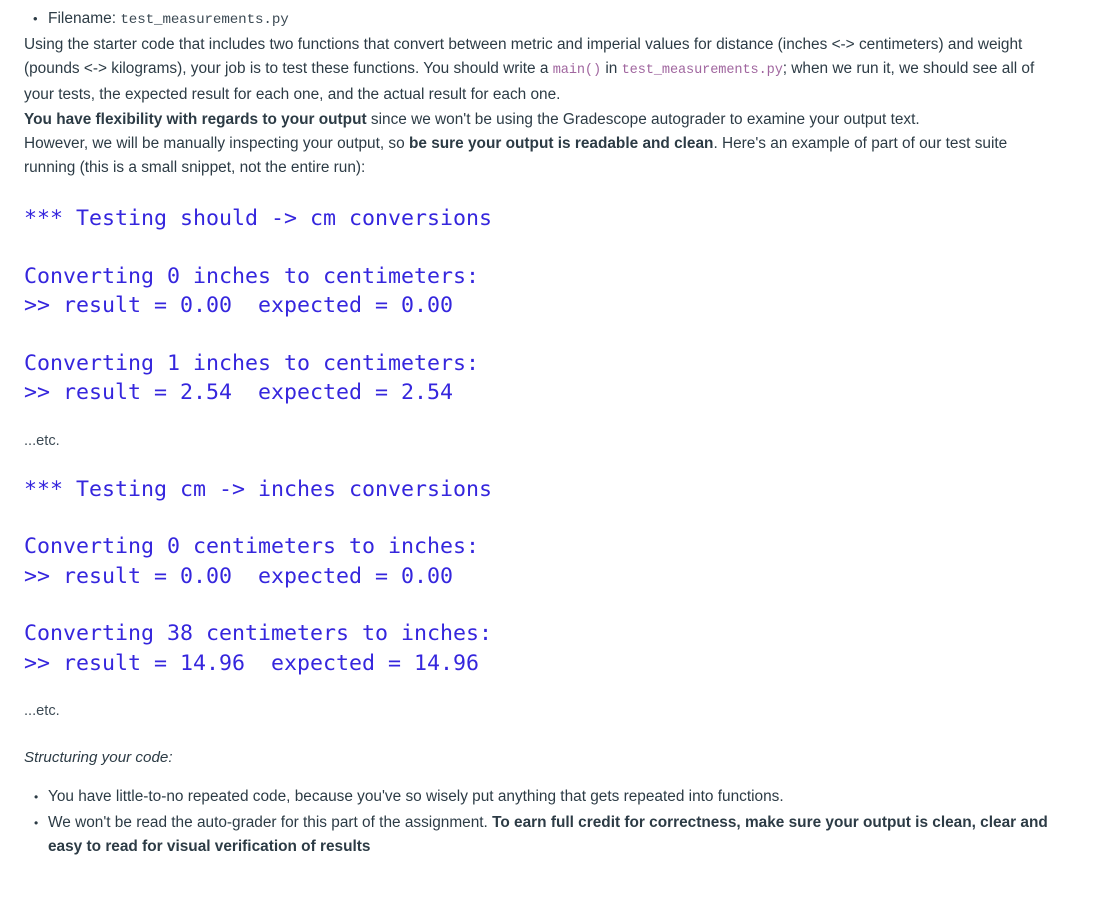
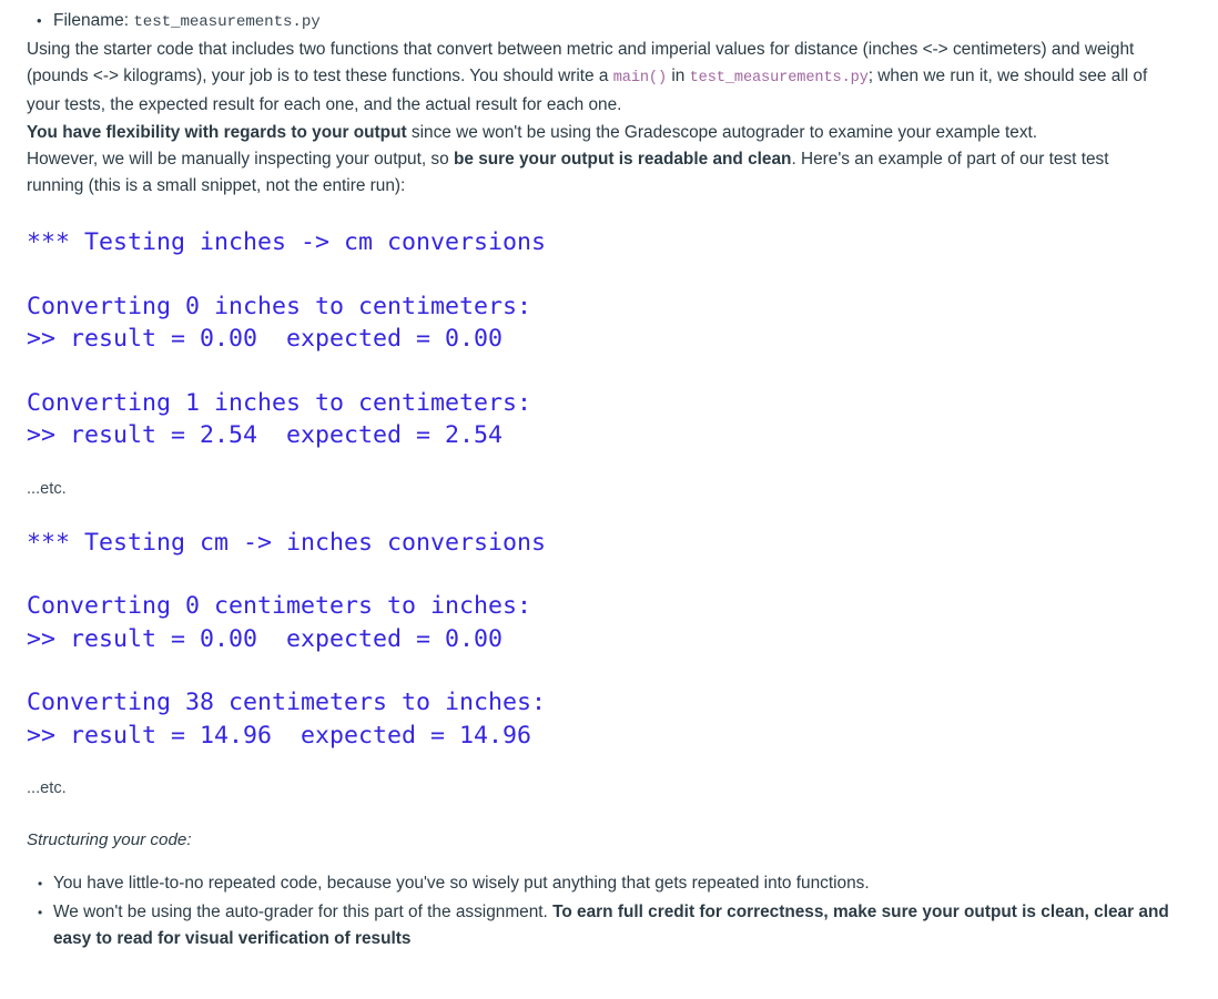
  Filename: test_measurements.py
  Using the starter code that includes two functions that convert between metric and imperial values for distance (inches <-> centimeters) and weight (pounds <-> kilograms), your job is to test these functions. You should write a main() in test_measurements.py; when we run it, we should see all of your tests, the expected result for each one, and the actual result for each one.
- You have flexibility with regards to your output since we won't be using the Gradescope autograder to examine your output text.
+ You have flexibility with regards to your output since we won't be using the Gradescope autograder to examine your example text.
- However, we will be manually inspecting your output, so be sure your output is readable and clean. Here's an example of part of our test suite running (this is a small snippet, not the entire run):
+ However, we will be manually inspecting your output, so be sure your output is readable and clean. Here's an example of part of our test test running (this is a small snippet, not the entire run):
- *** Testing should -> cm conversions
+ *** Testing inches -> cm conversions
  Converting 0 inches to centimeters: >> result = 0.00 expected = 0.00
  Converting 1 inches to centimeters: >> result = 2.54 expected = 2.54
  ...etc.
  *** Testing cm -> inches conversions
  Converting 0 centimeters to inches: >> result = 0.00 expected = 0.00
  Converting 38 centimeters to inches: >> result = 14.96 expected = 14.96
  ...etc.
  Structuring your code:
  You have little-to-no repeated code, because you've so wisely put anything that gets repeated into functions.
- We won't be read the auto-grader for this part of the assignment. To earn full credit for correctness, make sure your output is clean, clear and easy to read for visual verification of results
+ We won't be using the auto-grader for this part of the assignment. To earn full credit for correctness, make sure your output is clean, clear and easy to read for visual verification of results
